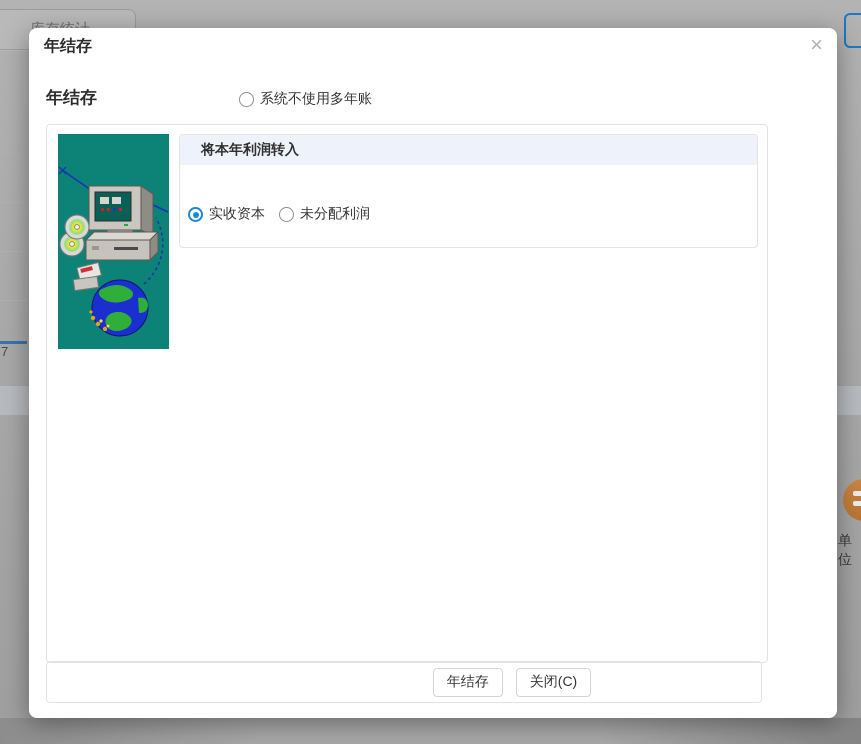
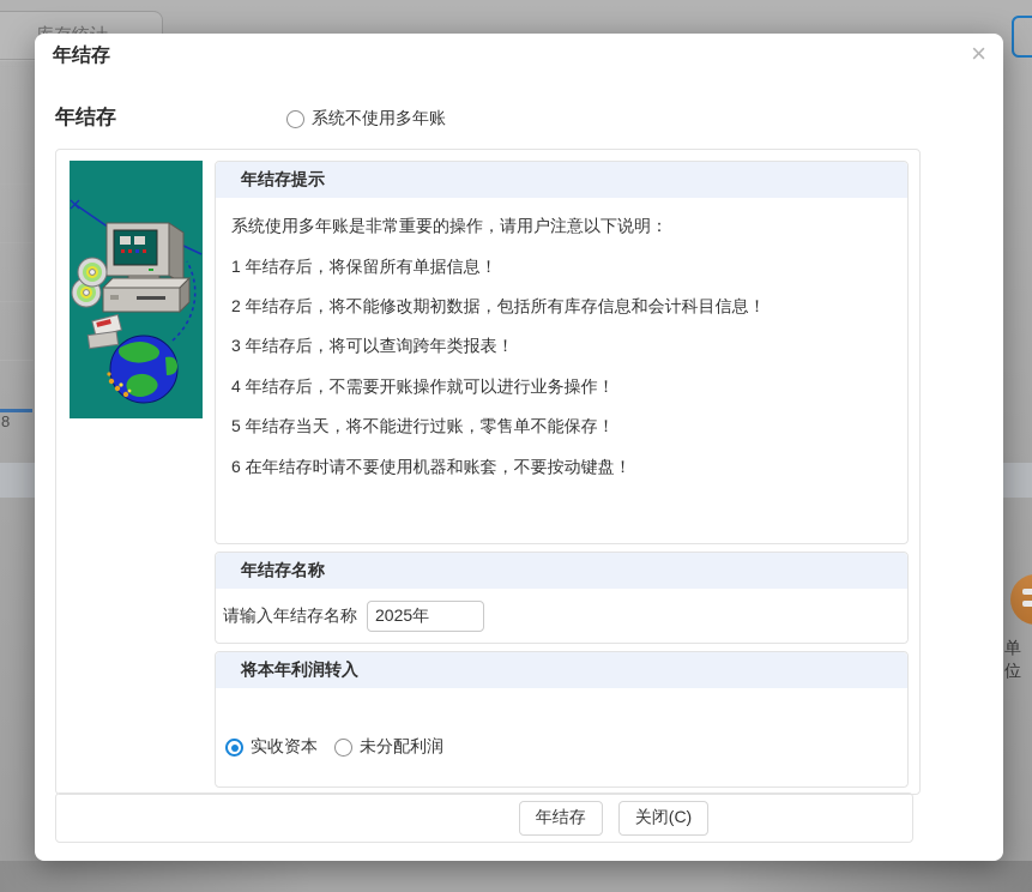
- 7
+ 8
  单位
  年结存
  ×
  年结存
  系统不使用多年账
+ 年结存提示
+ 系统使用多年账是非常重要的操作，请用户注意以下说明：
+ 1 年结存后，将保留所有单据信息！
+ 2 年结存后，将不能修改期初数据，包括所有库存信息和会计科目信息！
+ 3 年结存后，将可以查询跨年类报表！
+ 4 年结存后，不需要开账操作就可以进行业务操作！
+ 5 年结存当天，将不能进行过账，零售单不能保存！
+ 6 在年结存时请不要使用机器和账套，不要按动键盘！
+ 年结存名称
+ 请输入年结存名称
+ 2025年
  将本年利润转入
  实收资本
  未分配利润
  年结存
  关闭(C)
